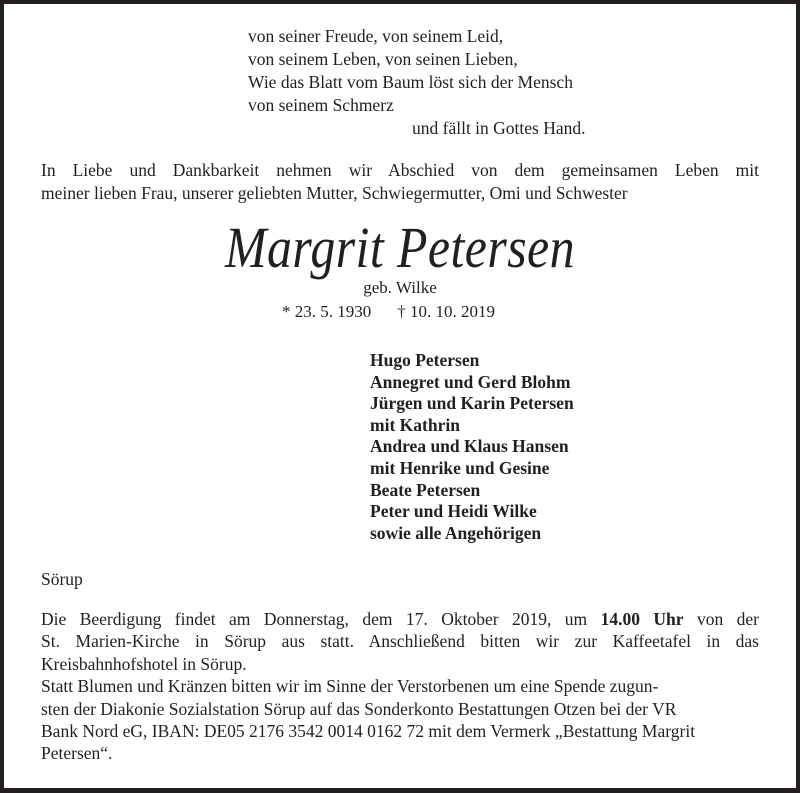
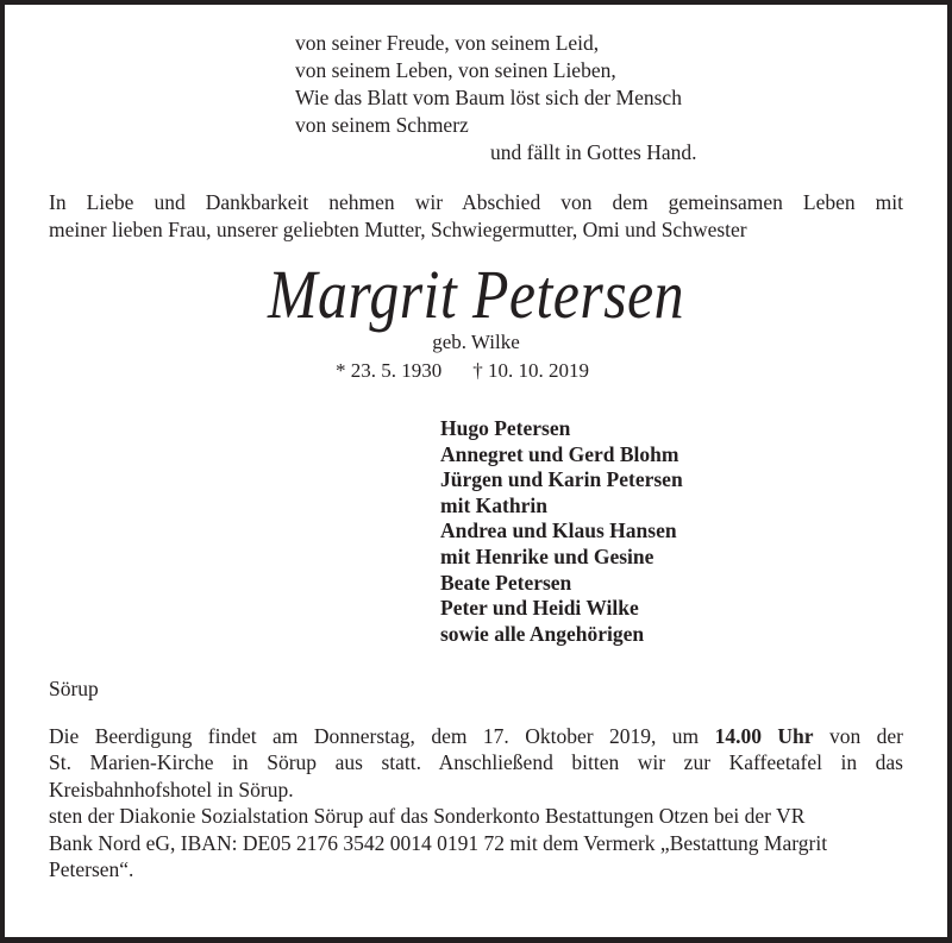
  von seiner Freude, von seinem Leid,
  von seinem Leben, von seinen Lieben,
  Wie das Blatt vom Baum löst sich der Mensch
  von seinem Schmerz
  und fällt in Gottes Hand.
  In Liebe und Dankbarkeit nehmen wir Abschied von dem gemeinsamen Leben mit
  meiner lieben Frau, unserer geliebten Mutter, Schwiegermutter, Omi und Schwester
  Margrit Petersen
  geb. Wilke
  * 23. 5. 1930 † 10. 10. 2019
  Hugo Petersen
  Annegret und Gerd Blohm
  Jürgen und Karin Petersen
  mit Kathrin
  Andrea und Klaus Hansen
  mit Henrike und Gesine
  Beate Petersen
  Peter und Heidi Wilke
  sowie alle Angehörigen
  Sörup
  Die Beerdigung findet am Donnerstag, dem 17. Oktober 2019, um 14.00 Uhr von der
  St. Marien-Kirche in Sörup aus statt. Anschließend bitten wir zur Kaffeetafel in das
  Kreisbahnhofshotel in Sörup.
- Statt Blumen und Kränzen bitten wir im Sinne der Verstorbenen um eine Spende zugun-
  sten der Diakonie Sozialstation Sörup auf das Sonderkonto Bestattungen Otzen bei der VR
- Bank Nord eG, IBAN: DE05 2176 3542 0014 0162 72 mit dem Vermerk „Bestattung Margrit
+ Bank Nord eG, IBAN: DE05 2176 3542 0014 0191 72 mit dem Vermerk „Bestattung Margrit
  Petersen“.
